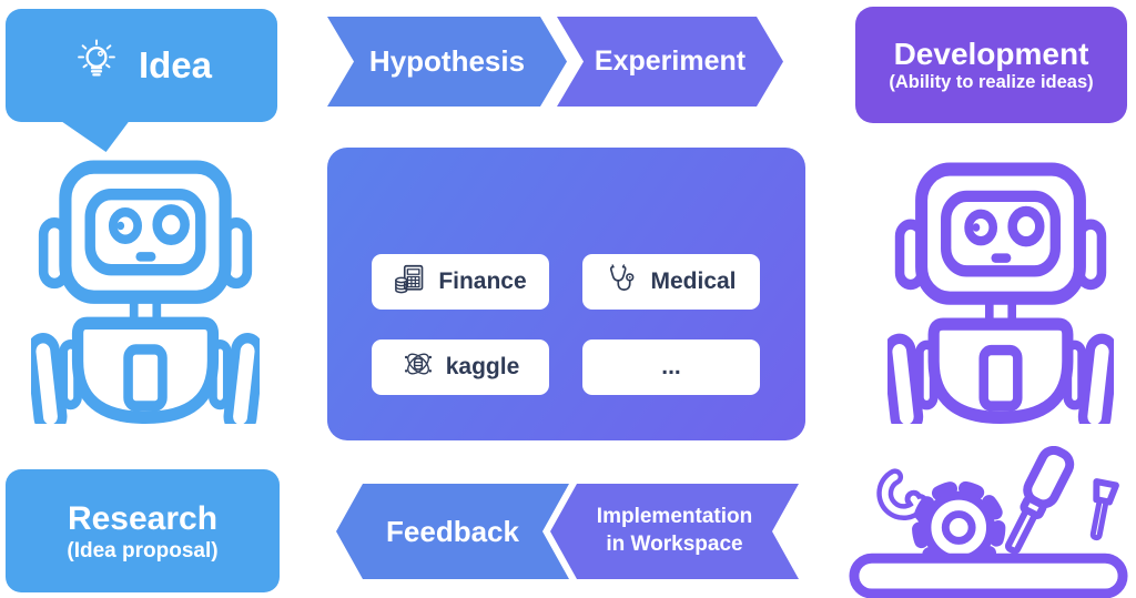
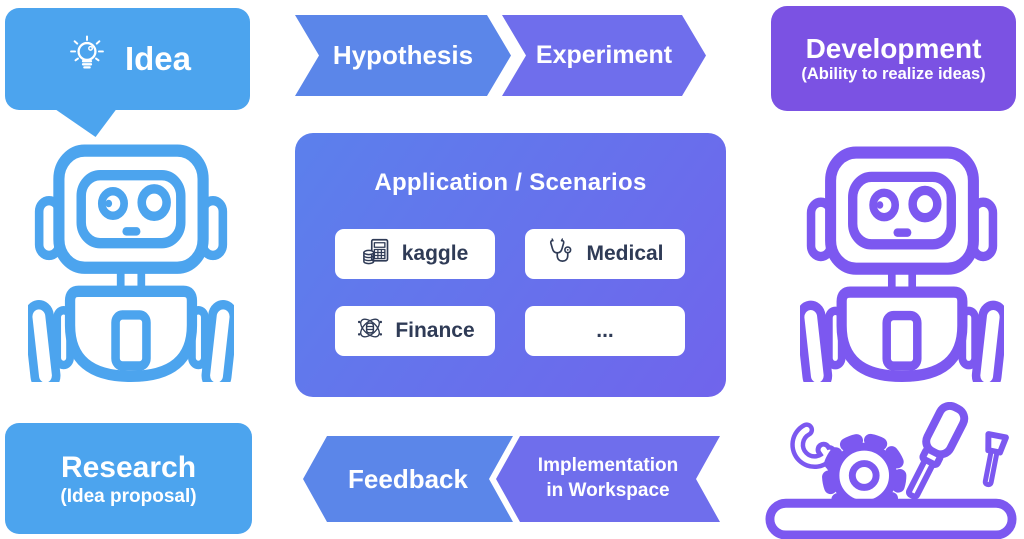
  Idea
  Hypothesis
  Experiment
  Development
  (Ability to realize ideas)
+ Application / Scenarios
- Finance
+ kaggle
  Medical
- kaggle
+ Finance
  ...
  Research
  (Idea proposal)
  Feedback
  Implementation
  in Workspace
